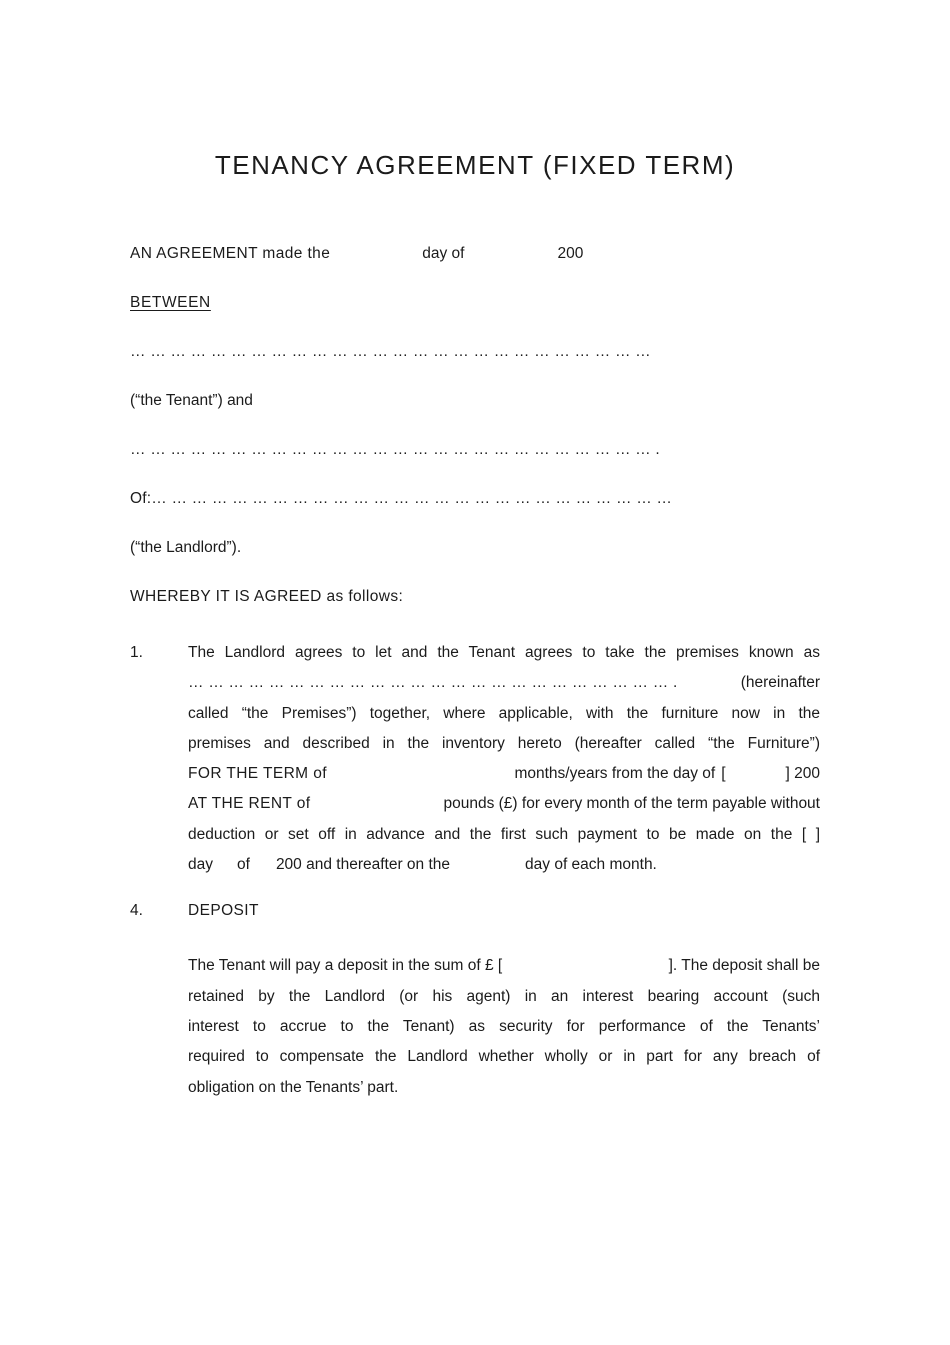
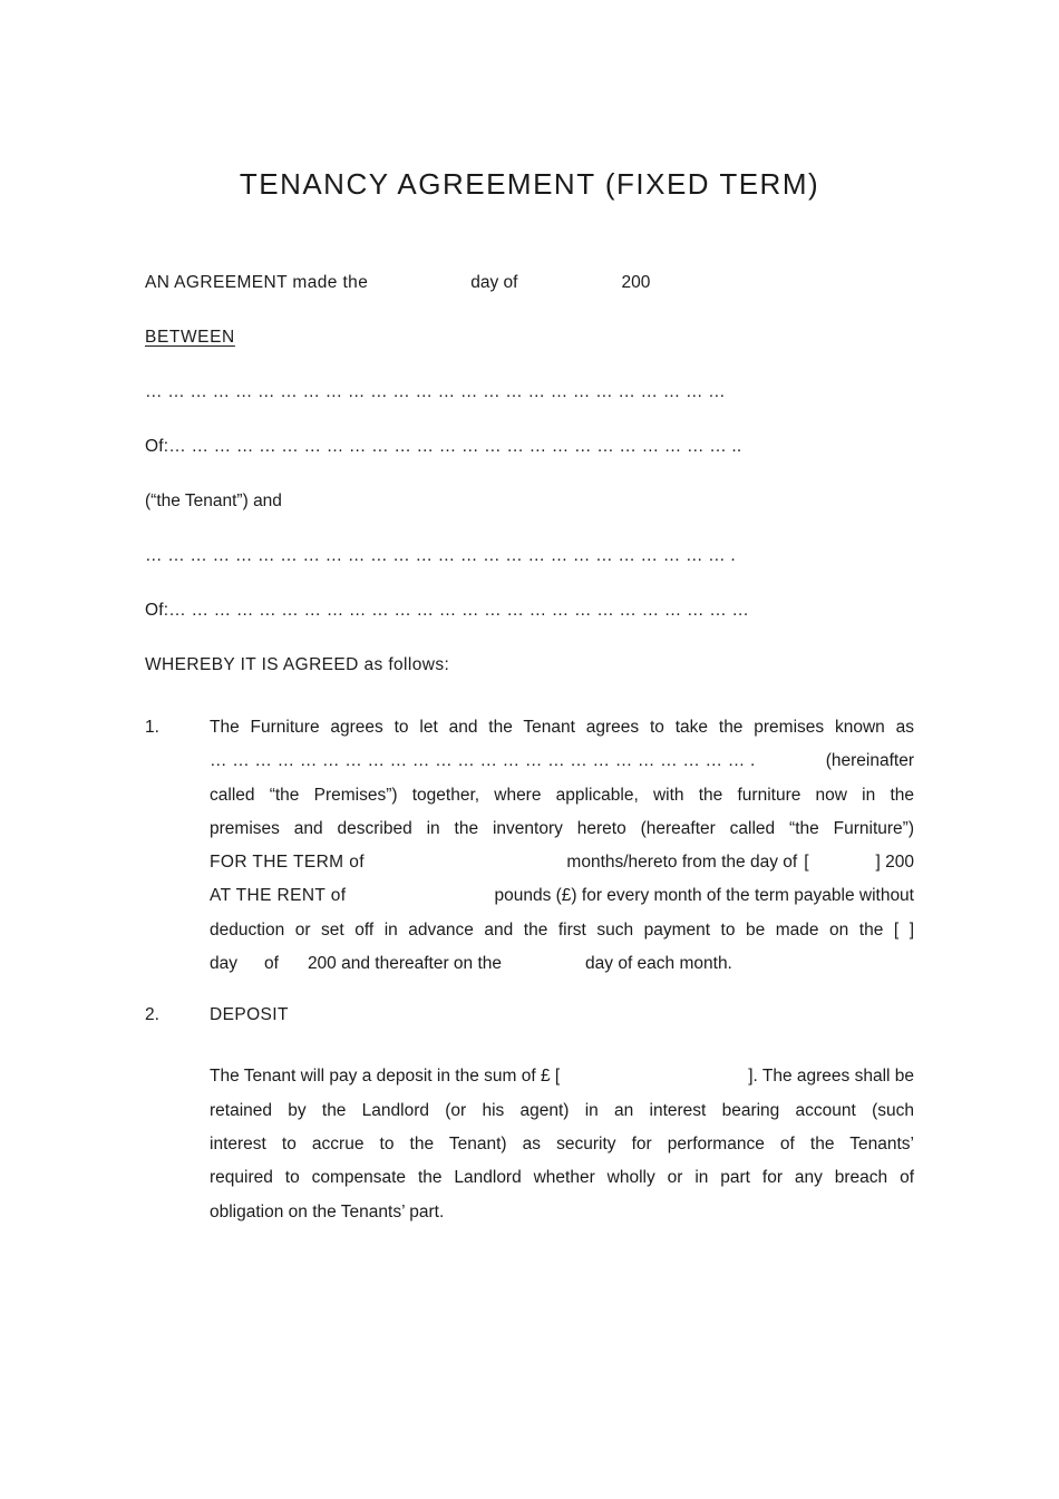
  TENANCY AGREEMENT (FIXED TERM)
  AN AGREEMENT made the day of 200
  BETWEEN
  … … … … … … … … … … … … … … … … … … … … … … … … … …
+ Of:… … … … … … … … … … … … … … … … … … … … … … … … … ..
  (“the Tenant”) and
  … … … … … … … … … … … … … … … … … … … … … … … … … … .
  Of:… … … … … … … … … … … … … … … … … … … … … … … … … …
- (“the Landlord”).
  WHEREBY IT IS AGREED as follows:
  1.
- The Landlord agrees to let and the Tenant agrees to take the premises known as
+ The Furniture agrees to let and the Tenant agrees to take the premises known as
  … … … … … … … … … … … … … … … … … … … … … … … … .
  (hereinafter
  called “the Premises”) together, where applicable, with the furniture now in the
  premises and described in the inventory hereto (hereafter called “the Furniture”)
  FOR THE TERM of
- months/years from the day of [ ] 200
+ months/hereto from the day of [ ] 200
  AT THE RENT of
  pounds (£) for every month of the term payable without
  deduction or set off in advance and the first such payment to be made on the [ ]
  day of 200 and thereafter on the day of each month.
- 4.
+ 2.
  DEPOSIT
  The Tenant will pay a deposit in the sum of £ [
- ]. The deposit shall be
+ ]. The agrees shall be
  retained by the Landlord (or his agent) in an interest bearing account (such
  interest to accrue to the Tenant) as security for performance of the Tenants’
  required to compensate the Landlord whether wholly or in part for any breach of
  obligation on the Tenants’ part.
